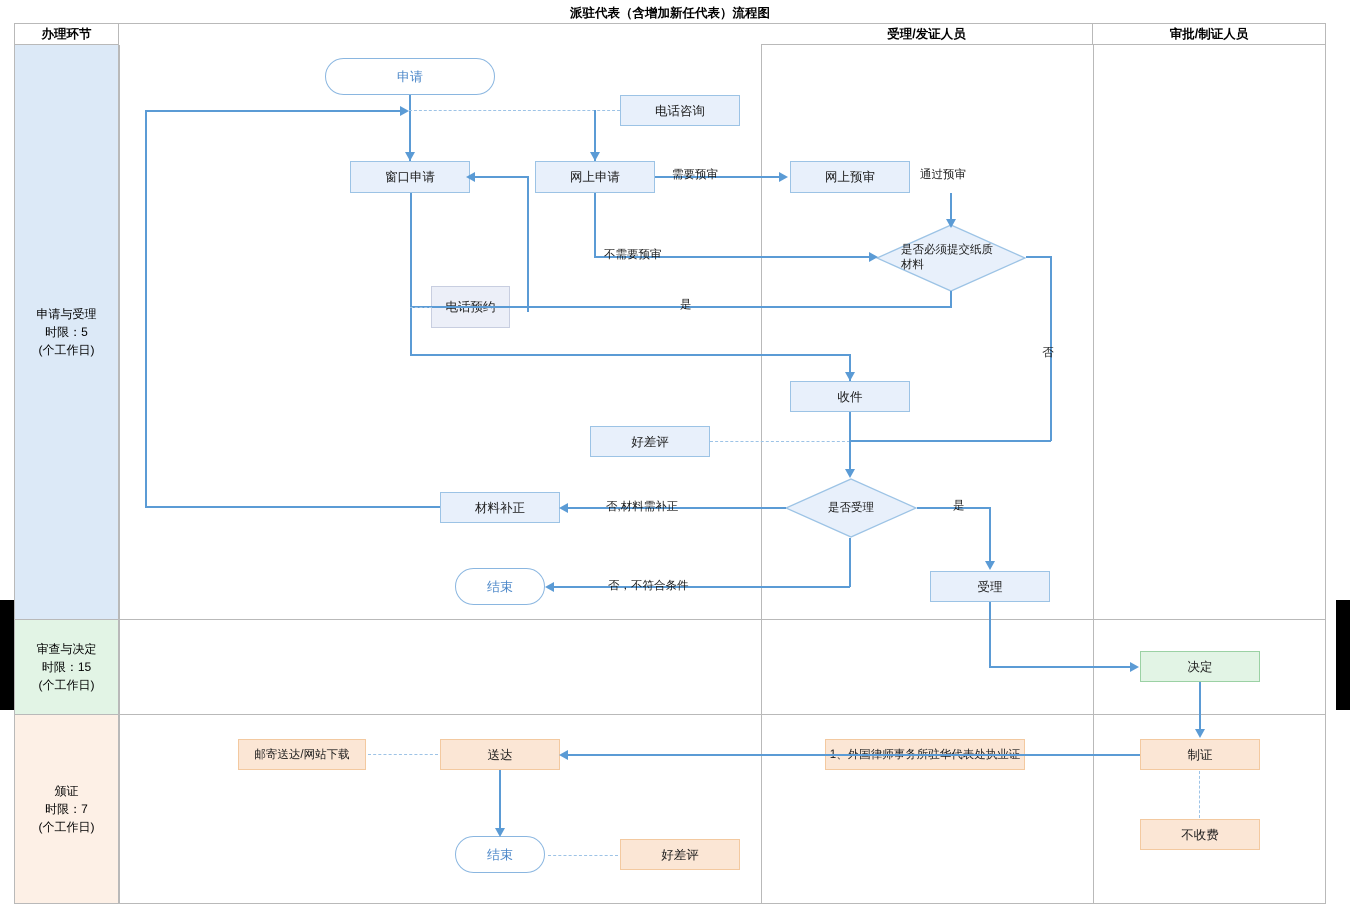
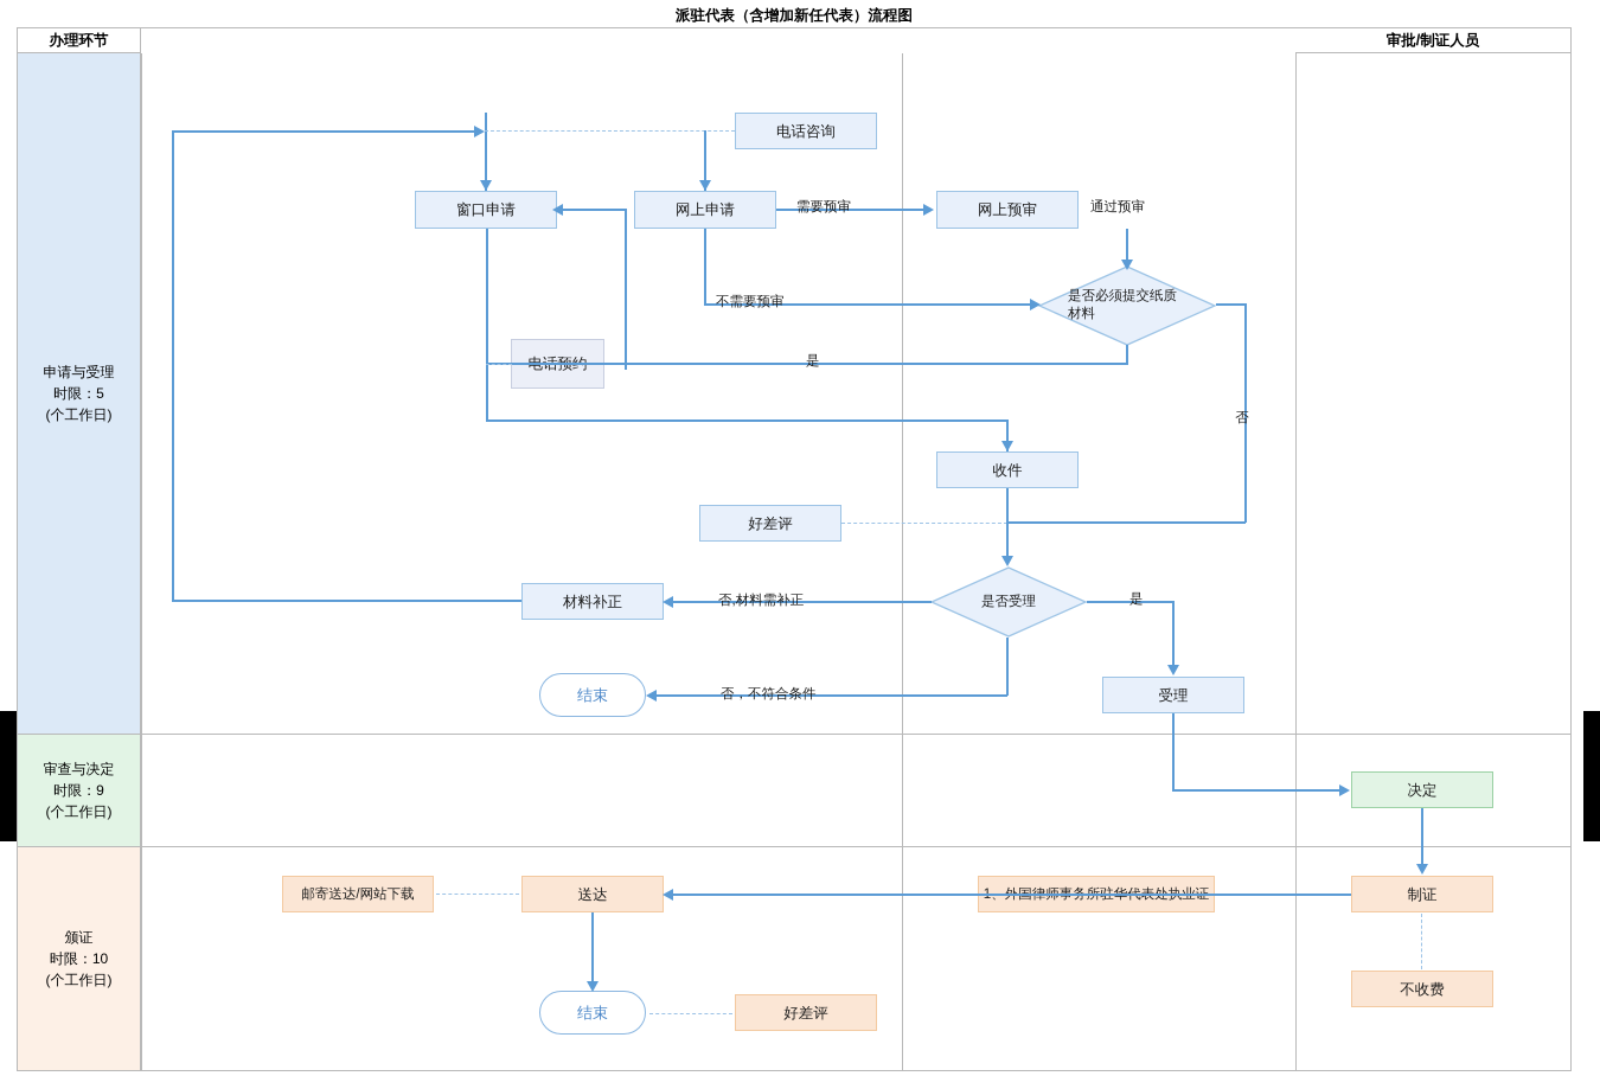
  派驻代表（含增加新任代表）流程图
  办理环节
- 受理/发证人员
  审批/制证人员
  申请与受理
  时限：5
  (个工作日)
  审查与决定
- 时限：15
+ 时限：9
  (个工作日)
  颁证
- 时限：7
+ 时限：10
  (个工作日)
- 申请
  电话咨询
  窗口申请
  网上申请
  网上预审
  是否必须提交纸质材料
  收件
  好差评
  是否受理
  材料补正
  结束
  受理
  决定
  制证
  不收费
  送达
  邮寄送达/网站下载
  结束
  好差评
  需要预审
  通过预审
  不需要预审
  是
  否,材料需补正
  否，不符合条件
  是
